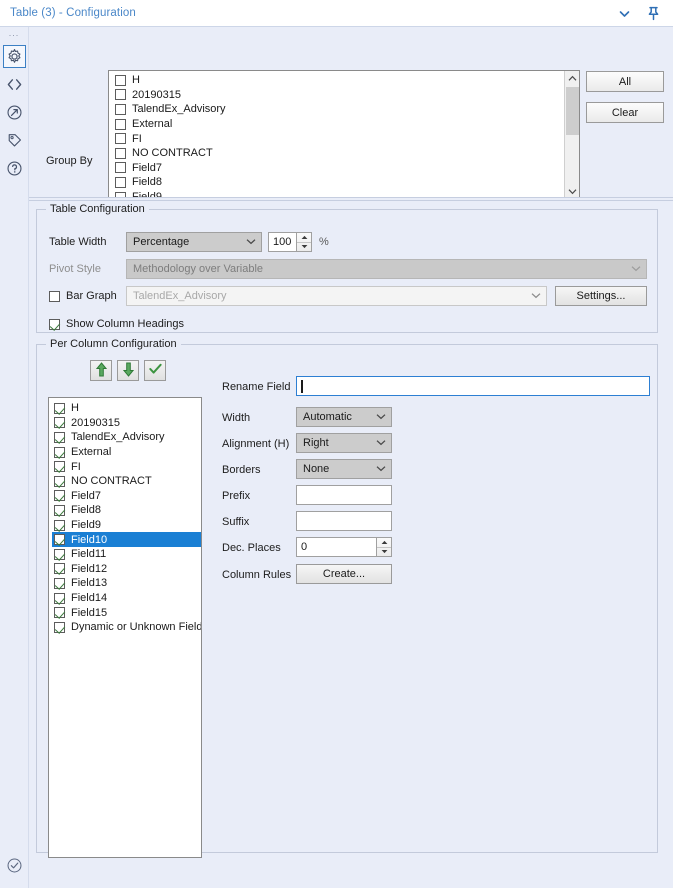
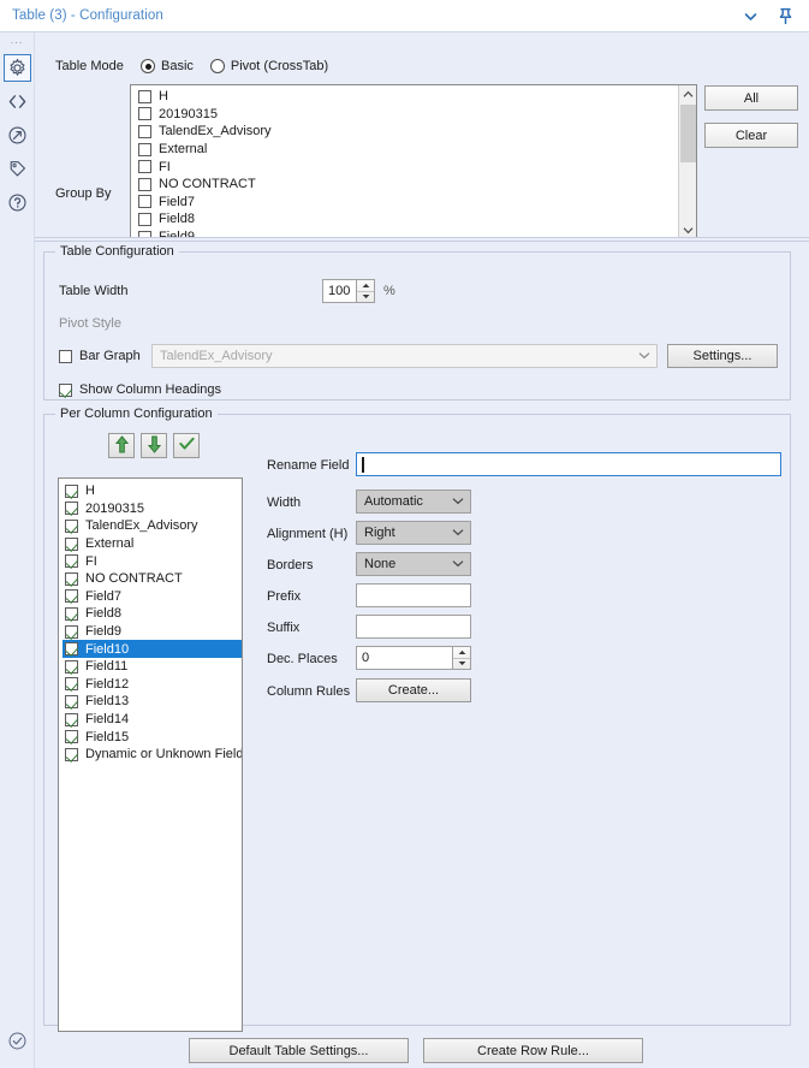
  Table (3) - Configuration
  ...
+ Table Mode
+ Basic
+ Pivot (CrossTab)
  Group By
  H
  20190315
  TalendEx_Advisory
  External
  FI
  NO CONTRACT
  Field7
  Field8
  All
  Clear
  Table Configuration
  Table Width
- Percentage
  100
  %
  Pivot Style
- Methodology over Variable
  Bar Graph
  TalendEx_Advisory
  Settings...
  Show Column Headings
  Per Column Configuration
  H
  20190315
  TalendEx_Advisory
  External
  FI
  NO CONTRACT
  Field7
  Field8
  Field9
  Field10
  Field11
  Field12
  Field13
  Field14
  Field15
  Dynamic or Unknown Field
  Rename Field
  Width
  Automatic
  Alignment (H)
  Right
  Borders
  None
  Prefix
  Suffix
  Dec. Places
  0
  Column Rules
  Create...
+ Default Table Settings...
+ Create Row Rule...
